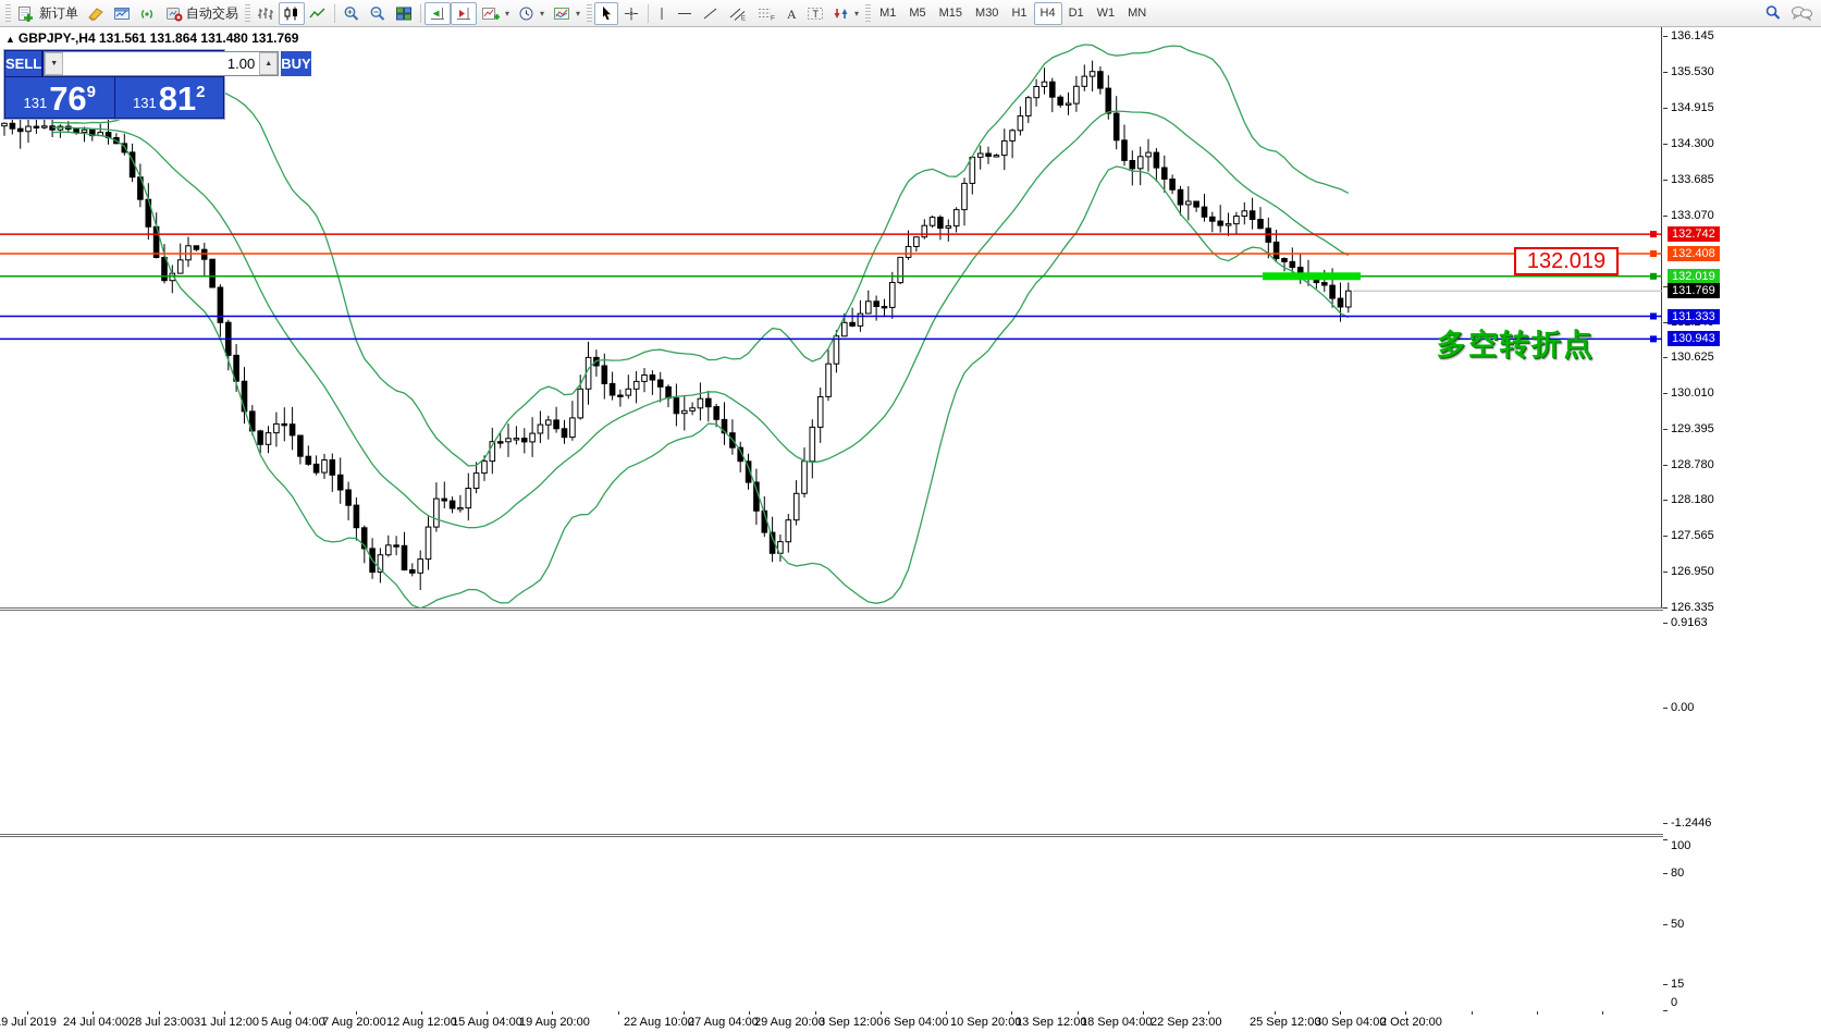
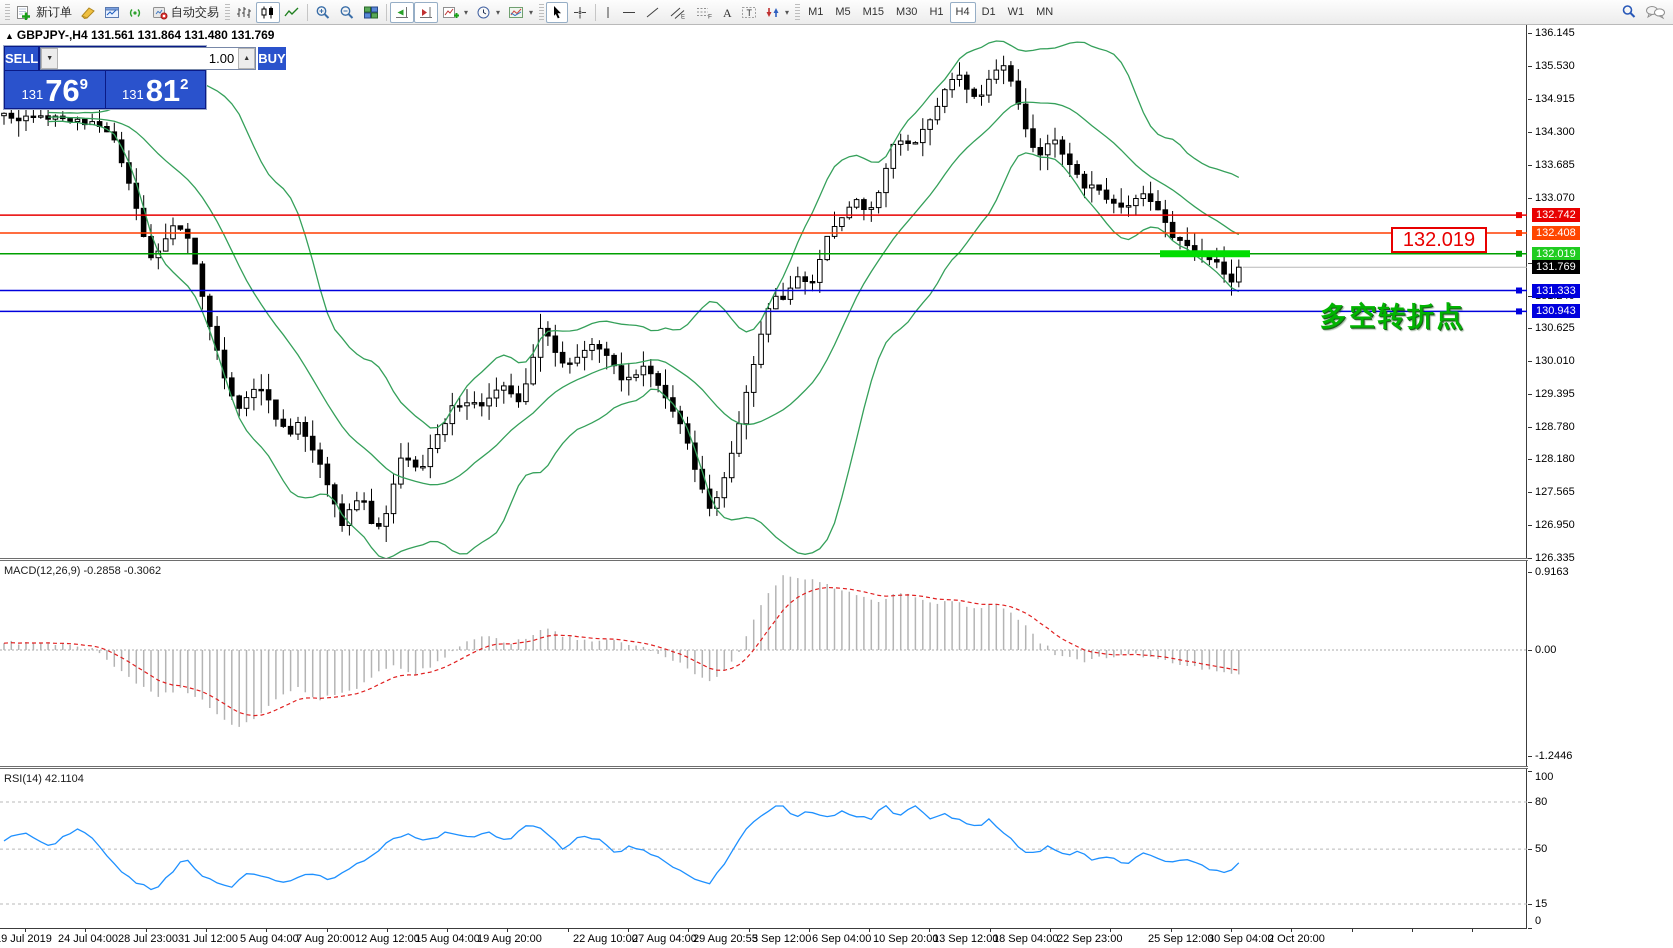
  新订单
  自动交易
  ▾
  ▾
  ▾
  A
  T
  ▾
  M1
  M5
  M15
  M30
  H1
  H4
  D1
  W1
  MN
  ▲ GBPJPY-,H4 131.561 131.864 131.480 131.769
  SELL
  1.00
  BUY
  131
  76
  9
  131
  81
  2
  132.019
  多空转折点
+ MACD(12,26,9) -0.2858 -0.3062
+ RSI(14) 42.1104
  9 Jul 2019
  24 Jul 04:00
  28 Jul 23:00
  31 Jul 12:00
  5 Aug 04:00
  7 Aug 20:00
  12 Aug 12:00
  15 Aug 04:00
  19 Aug 20:00
  22 Aug 10:00
  27 Aug 04:00
- 29 Aug 20:00
+ 29 Aug 20:55
  3 Sep 12:00
  6 Sep 04:00
  10 Sep 20:00
  13 Sep 12:00
  18 Sep 04:00
  22 Sep 23:00
  25 Sep 12:00
  30 Sep 04:00
  2 Oct 20:00
  136.145
  135.530
  134.915
  134.300
  133.685
  133.070
  130.625
  130.010
  129.395
  128.780
  128.180
  127.565
  126.950
  126.335
  0.9163
  0.00
  -1.2446
  100
  80
  50
  15
  0
  132.742
  132.408
  132.019
  131.769
  131.333
  130.943
